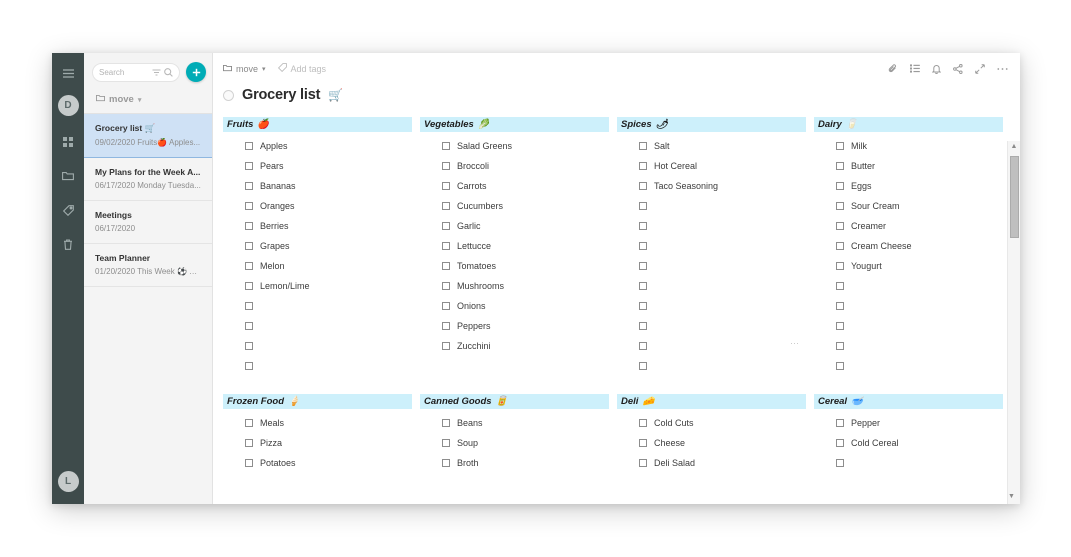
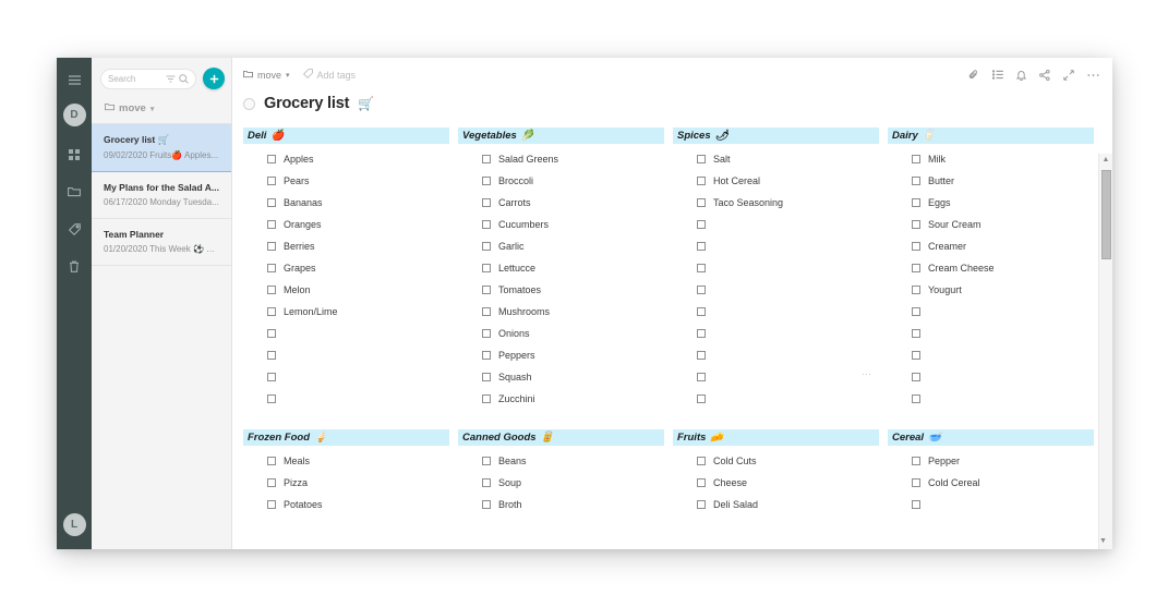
  D
  L
  Search
  move
  Grocery list 🛒
  09/02/2020 Fruits🍎 Apples...
- My Plans for the Week A...
+ My Plans for the Salad A...
  06/17/2020 Monday Tuesda...
- Meetings
- 06/17/2020
  Team Planner
  01/20/2020 This Week ⚽ G...
  move
  Add tags
  Grocery list
  🛒
- Fruits
+ Deli
  🍎
  Apples
  Pears
  Bananas
  Oranges
  Berries
  Grapes
  Melon
  Lemon/Lime
  Vegetables
  🥬
  Salad Greens
  Broccoli
  Carrots
  Cucumbers
  Garlic
  Lettucce
  Tomatoes
  Mushrooms
  Onions
  Peppers
+ Squash
  Zucchini
  Spices
  🌶
  Salt
  Hot Cereal
  Taco Seasoning
  Dairy
  🥛
  Milk
  Butter
  Eggs
  Sour Cream
  Creamer
  Cream Cheese
  Yougurt
  Frozen Food
  🍦
  Meals
  Pizza
  Potatoes
  Canned Goods
  🥫
  Beans
  Soup
  Broth
- Deli
+ Fruits
  🧀
  Cold Cuts
  Cheese
  Deli Salad
  Cereal
  🥣
  Pepper
  Cold Cereal
  ⋯
